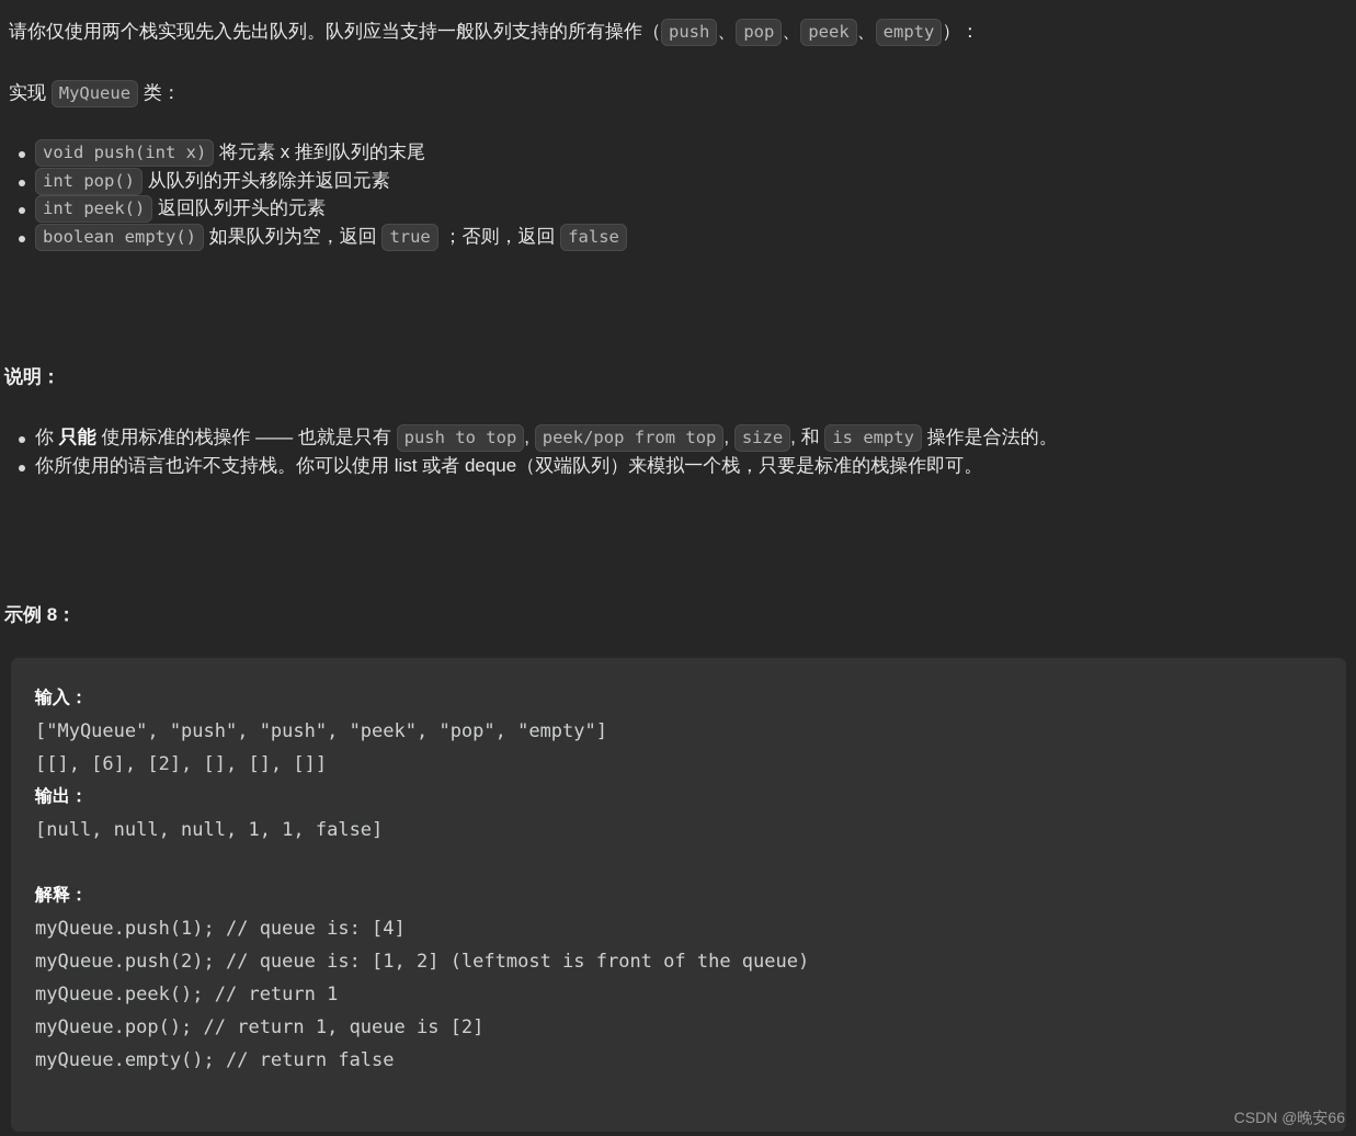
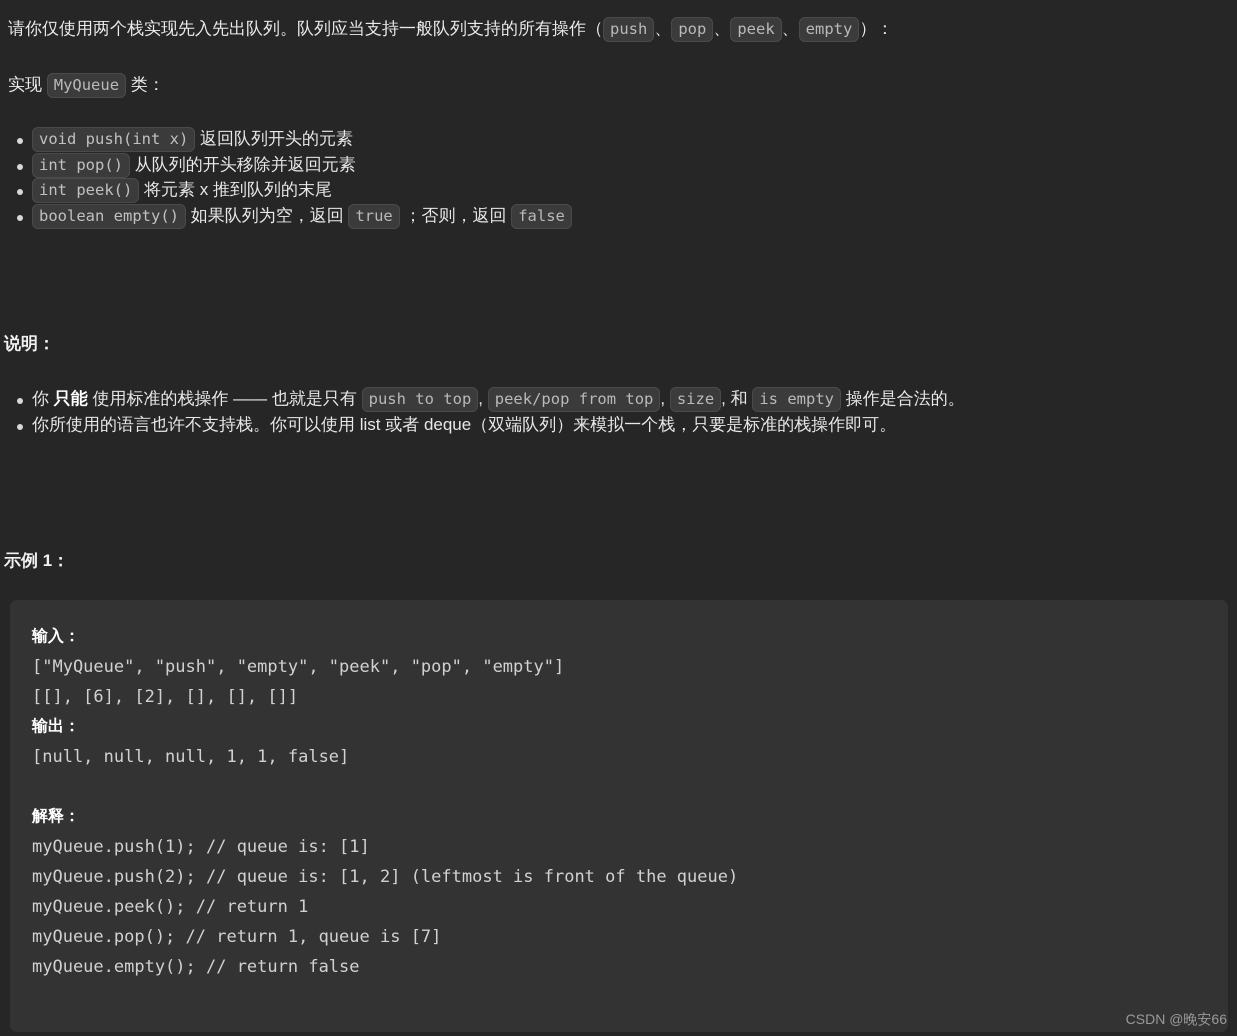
  请你仅使用两个栈实现先入先出队列。队列应当支持一般队列支持的所有操作（ push 、 pop 、 peek 、 empty ）：
  实现 MyQueue 类：
- void push(int x) 将元素 x 推到队列的末尾
+ void push(int x) 返回队列开头的元素
  int pop() 从队列的开头移除并返回元素
- int peek() 返回队列开头的元素
+ int peek() 将元素 x 推到队列的末尾
  boolean empty() 如果队列为空，返回 true ；否则，返回 false
  说明：
  你 只能 使用标准的栈操作 —— 也就是只有 push to top , peek/pop from top , size , 和 is empty 操作是合法的。
  你所使用的语言也许不支持栈。你可以使用 list 或者 deque（双端队列）来模拟一个栈，只要是标准的栈操作即可。
- 示例 8：
+ 示例 1：
  输入：
- ["MyQueue", "push", "push", "peek", "pop", "empty"]
+ ["MyQueue", "push", "empty", "peek", "pop", "empty"]
  [[], [6], [2], [], [], []]
  输出：
  [null, null, null, 1, 1, false]
  解释：
- myQueue.push(1); // queue is: [4]
+ myQueue.push(1); // queue is: [1]
  myQueue.push(2); // queue is: [1, 2] (leftmost is front of the queue)
  myQueue.peek(); // return 1
- myQueue.pop(); // return 1, queue is [2]
+ myQueue.pop(); // return 1, queue is [7]
  myQueue.empty(); // return false
  CSDN @晚安66
